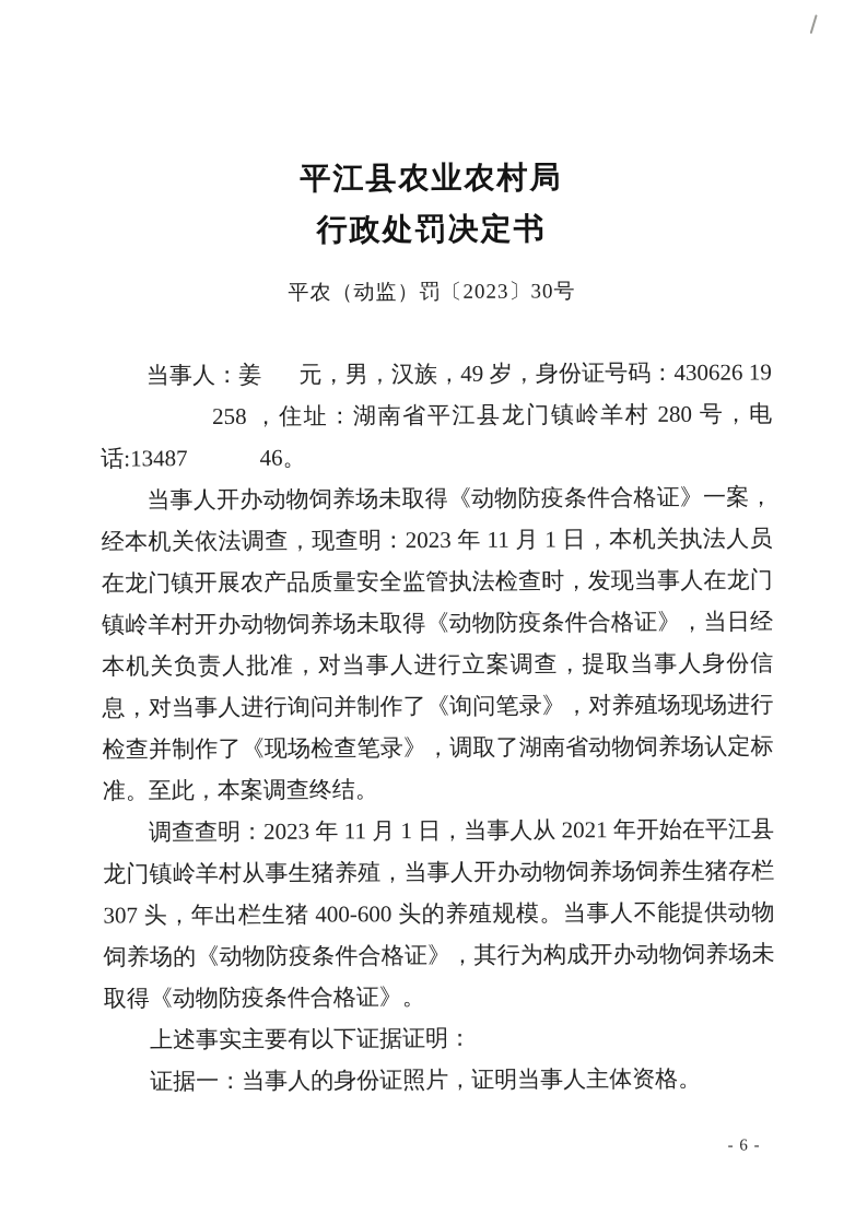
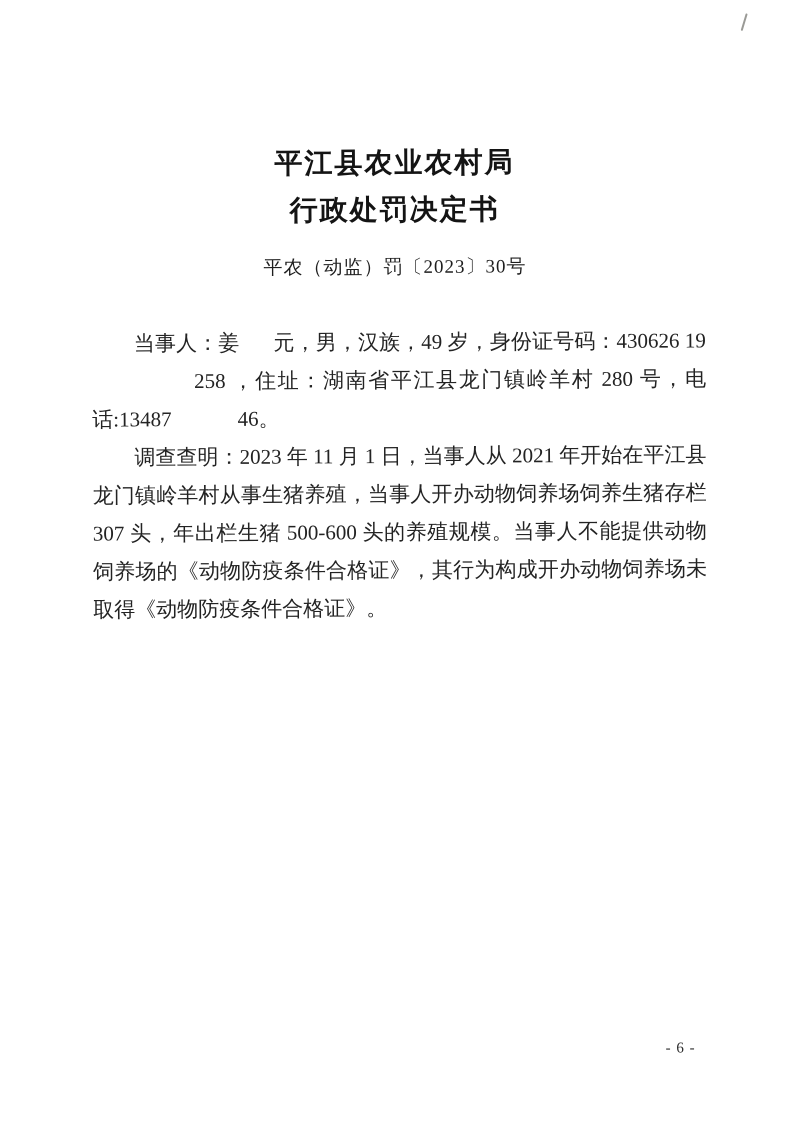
  平江县农业农村局
  行政处罚决定书
  平农（动监）罚〔2023〕30号
  当事人：姜 元，男，汉族，49 岁，身份证号码：430626 19258 ，住址：湖南省平江县龙门镇岭羊村 280 号，电话:13487 46。
- 当事人开办动物饲养场未取得《动物防疫条件合格证》一案，经本机关依法调查，现查明：2023 年 11 月 1 日，本机关执法人员在龙门镇开展农产品质量安全监管执法检查时，发现当事人在龙门镇岭羊村开办动物饲养场未取得《动物防疫条件合格证》，当日经本机关负责人批准，对当事人进行立案调查，提取当事人身份信息，对当事人进行询问并制作了《询问笔录》，对养殖场现场进行检查并制作了《现场检查笔录》，调取了湖南省动物饲养场认定标准。至此，本案调查终结。
- 调查查明：2023 年 11 月 1 日，当事人从 2021 年开始在平江县龙门镇岭羊村从事生猪养殖，当事人开办动物饲养场饲养生猪存栏 307 头，年出栏生猪 400-600 头的养殖规模。当事人不能提供动物饲养场的《动物防疫条件合格证》，其行为构成开办动物饲养场未取得《动物防疫条件合格证》。
+ 调查查明：2023 年 11 月 1 日，当事人从 2021 年开始在平江县龙门镇岭羊村从事生猪养殖，当事人开办动物饲养场饲养生猪存栏 307 头，年出栏生猪 500-600 头的养殖规模。当事人不能提供动物饲养场的《动物防疫条件合格证》，其行为构成开办动物饲养场未取得《动物防疫条件合格证》。
- 上述事实主要有以下证据证明：
- 证据一：当事人的身份证照片，证明当事人主体资格。
  - 6 -
